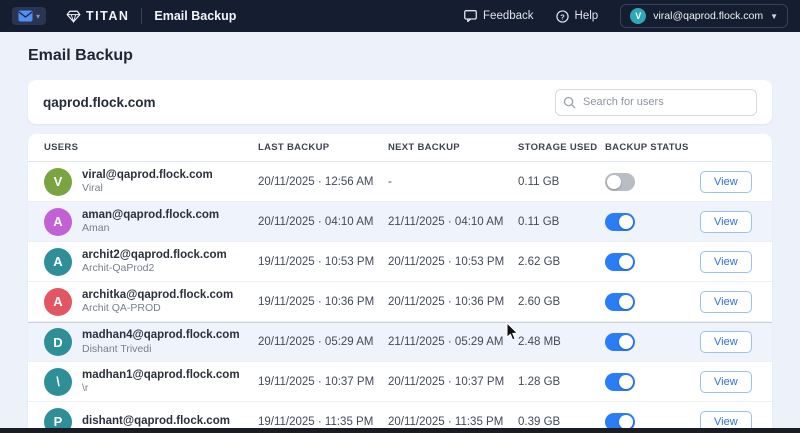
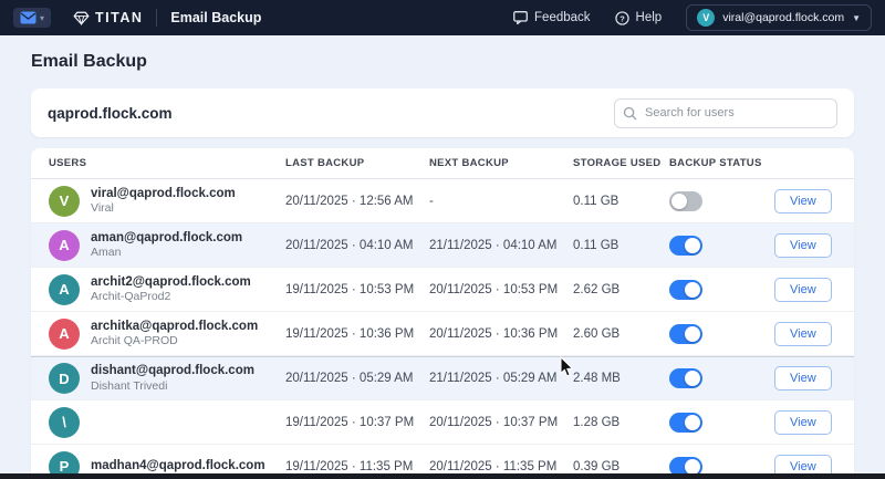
  ▾
  TITAN
  Email Backup
  Feedback
  ?
  Help
  V
  viral@qaprod.flock.com
  ▼
  Email Backup
  qaprod.flock.com
  Search for users
  USERS
  LAST BACKUP
  NEXT BACKUP
  STORAGE USED
  BACKUP STATUS
  V
  viral@qaprod.flock.com
  Viral
  20/11/2025 · 12:56 AM
  -
  0.11 GB
  View
  A
  aman@qaprod.flock.com
  Aman
  20/11/2025 · 04:10 AM
  21/11/2025 · 04:10 AM
  0.11 GB
  View
  A
  archit2@qaprod.flock.com
  Archit-QaProd2
  19/11/2025 · 10:53 PM
  20/11/2025 · 10:53 PM
  2.62 GB
  View
  A
  architka@qaprod.flock.com
  Archit QA-PROD
  19/11/2025 · 10:36 PM
  20/11/2025 · 10:36 PM
  2.60 GB
  View
  D
- madhan4@qaprod.flock.com
+ dishant@qaprod.flock.com
  Dishant Trivedi
  20/11/2025 · 05:29 AM
  21/11/2025 · 05:29 AM
  2.48 MB
  View
  \
- madhan1@qaprod.flock.com
- \r
  19/11/2025 · 10:37 PM
  20/11/2025 · 10:37 PM
  1.28 GB
  View
  P
- dishant@qaprod.flock.com
+ madhan4@qaprod.flock.com
  19/11/2025 · 11:35 PM
  20/11/2025 · 11:35 PM
  0.39 GB
  View
